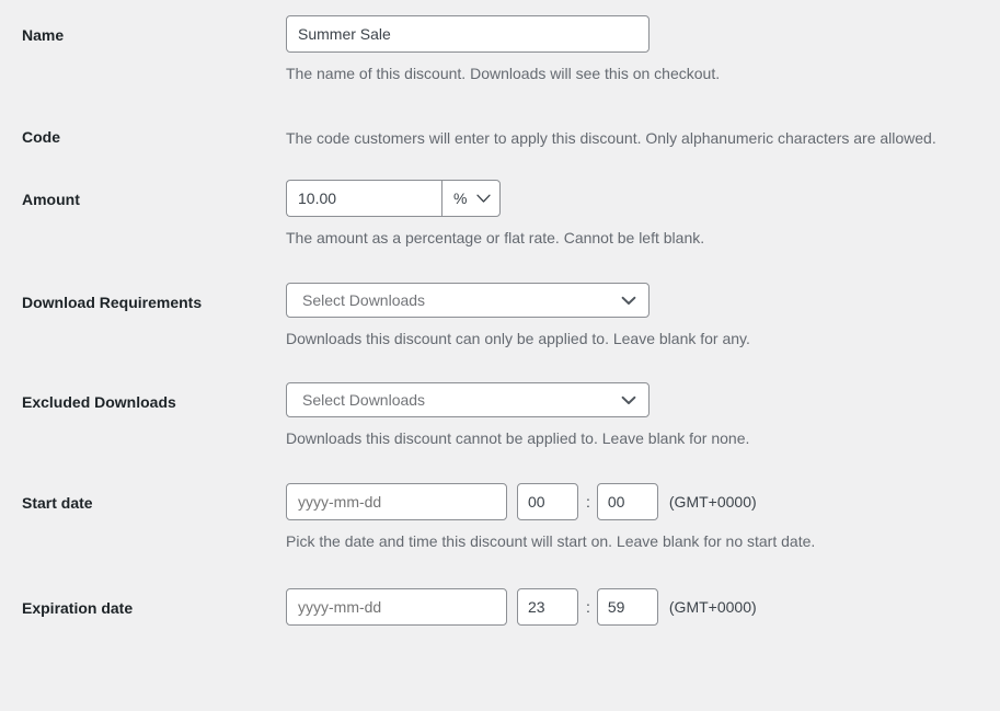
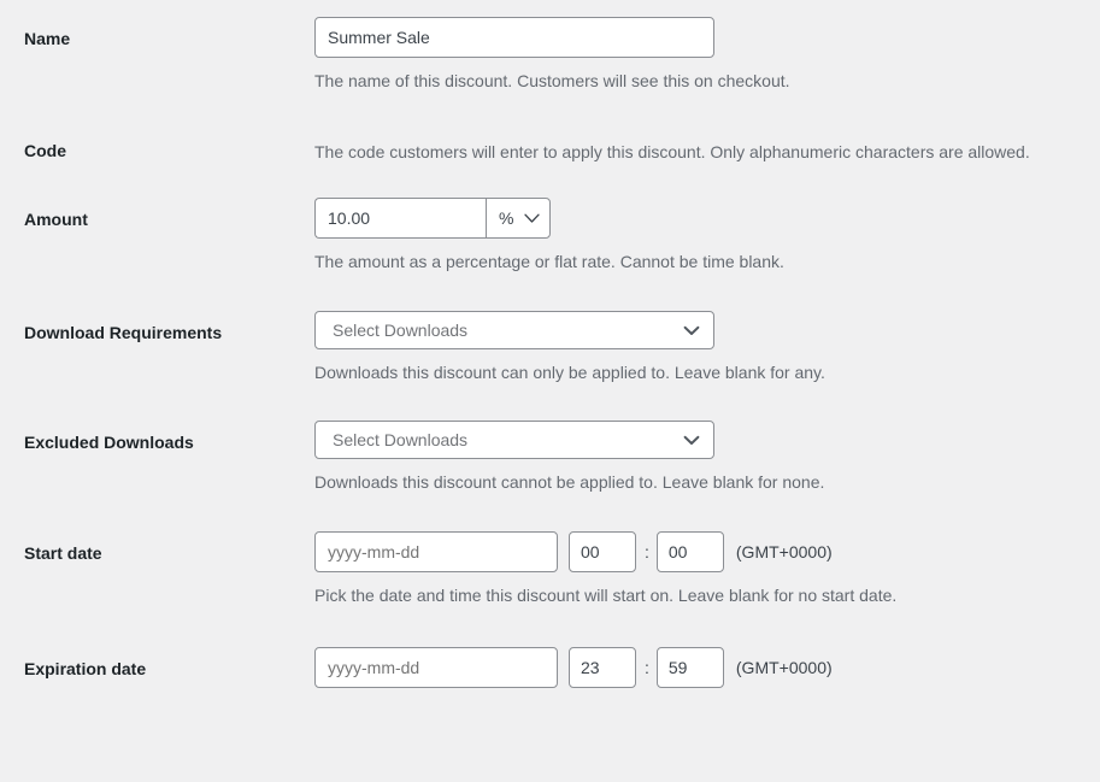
  Name
  Summer Sale
- The name of this discount. Downloads will see this on checkout.
+ The name of this discount. Customers will see this on checkout.
  Code
  The code customers will enter to apply this discount. Only alphanumeric characters are allowed.
  Amount
  10.00
  %
- The amount as a percentage or flat rate. Cannot be left blank.
+ The amount as a percentage or flat rate. Cannot be time blank.
  Download Requirements
  Select Downloads
  Downloads this discount can only be applied to. Leave blank for any.
  Excluded Downloads
  Select Downloads
  Downloads this discount cannot be applied to. Leave blank for none.
  Start date
  yyyy-mm-dd
  00
  :
  00
  (GMT+0000)
  Pick the date and time this discount will start on. Leave blank for no start date.
  Expiration date
  yyyy-mm-dd
  23
  :
  59
  (GMT+0000)
